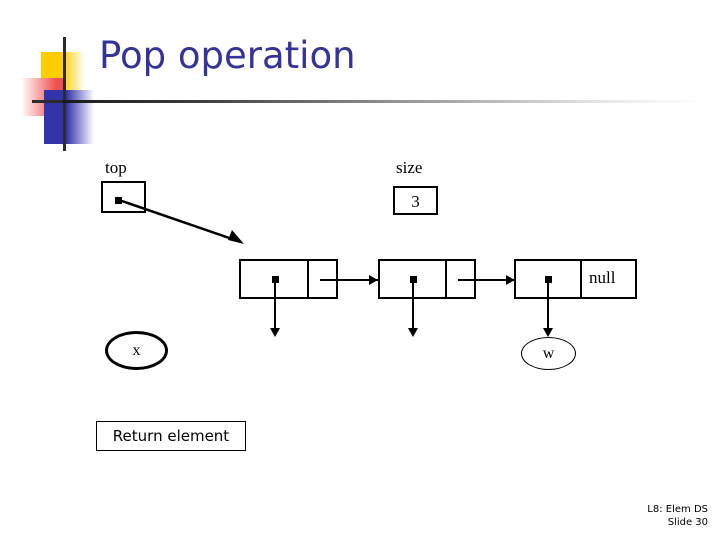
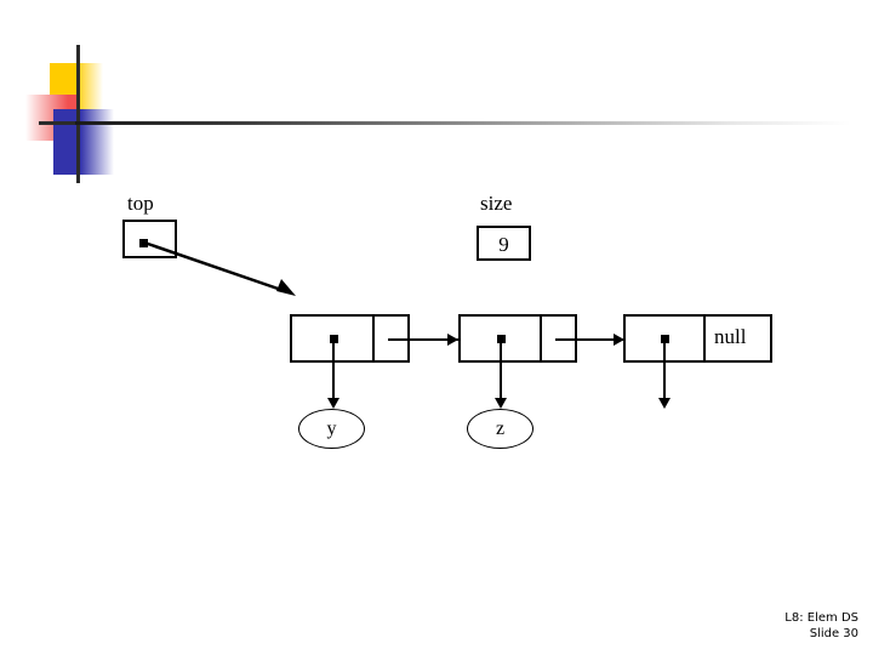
- Pop operation
  top
  size
- 3
+ 9
+ y
+ z
  null
- w
- x
- Return element
  L8: Elem DS
  Slide 30
